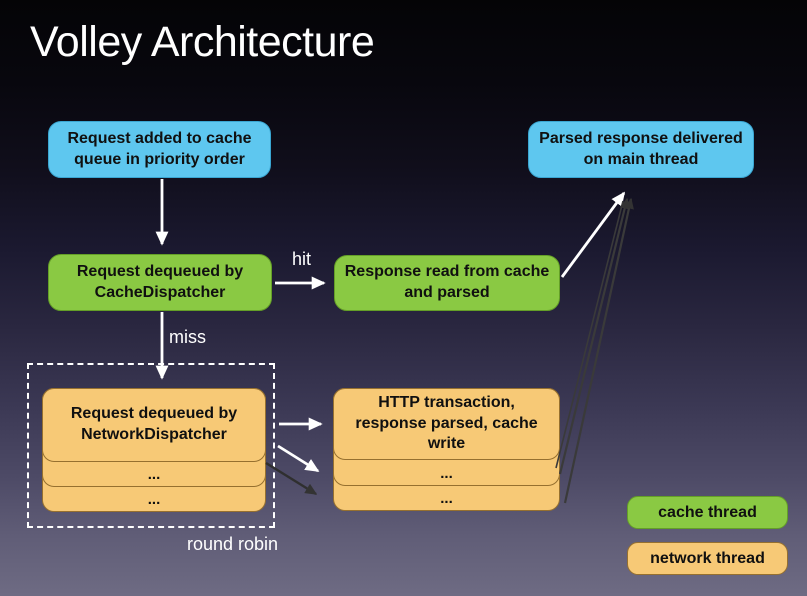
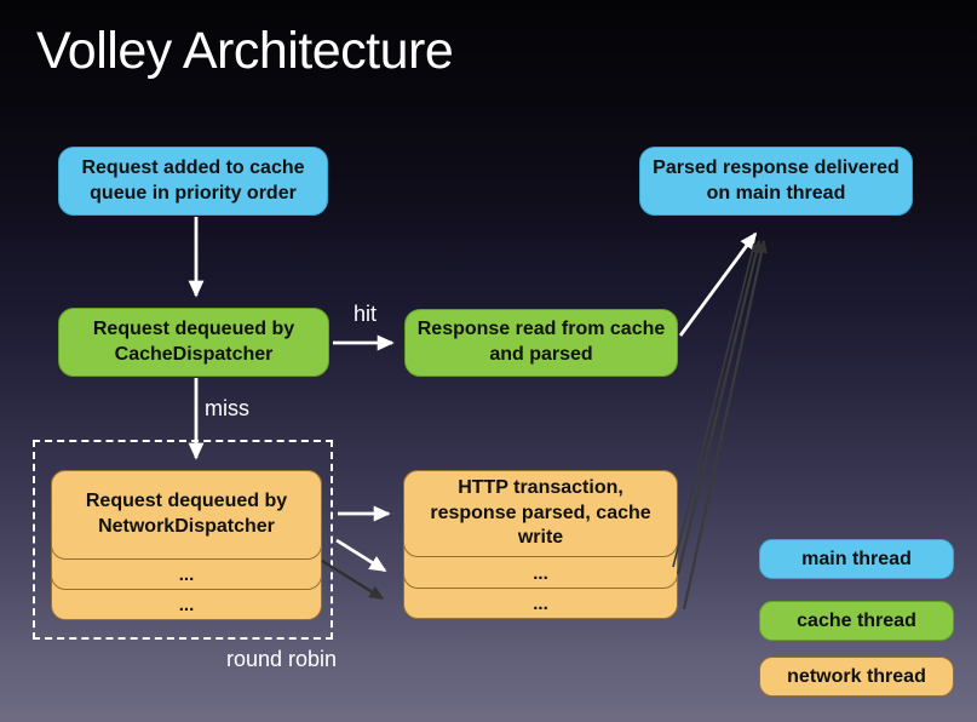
  Volley Architecture
  Request added to cache
  queue in priority order
  Parsed response delivered
  on main thread
  Request dequeued by
  CacheDispatcher
  Response read from cache
  and parsed
  ...
  ...
  Request dequeued by
  NetworkDispatcher
  ...
  ...
  HTTP transaction,
  response parsed, cache
  write
  hit
  miss
  round robin
+ main thread
  cache thread
  network thread
